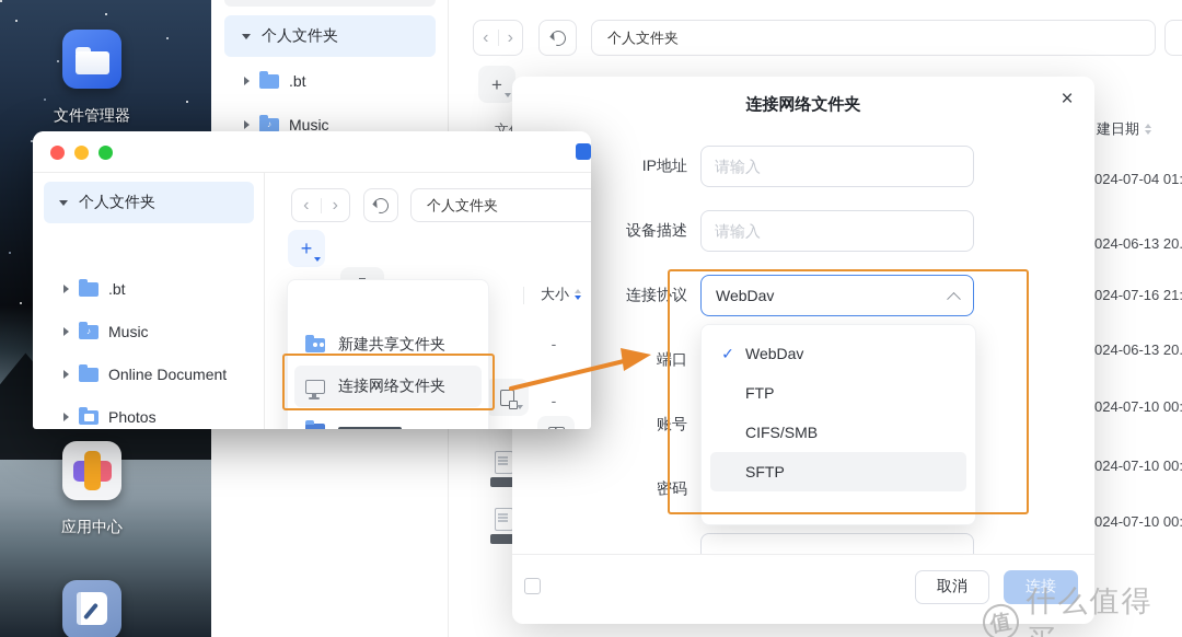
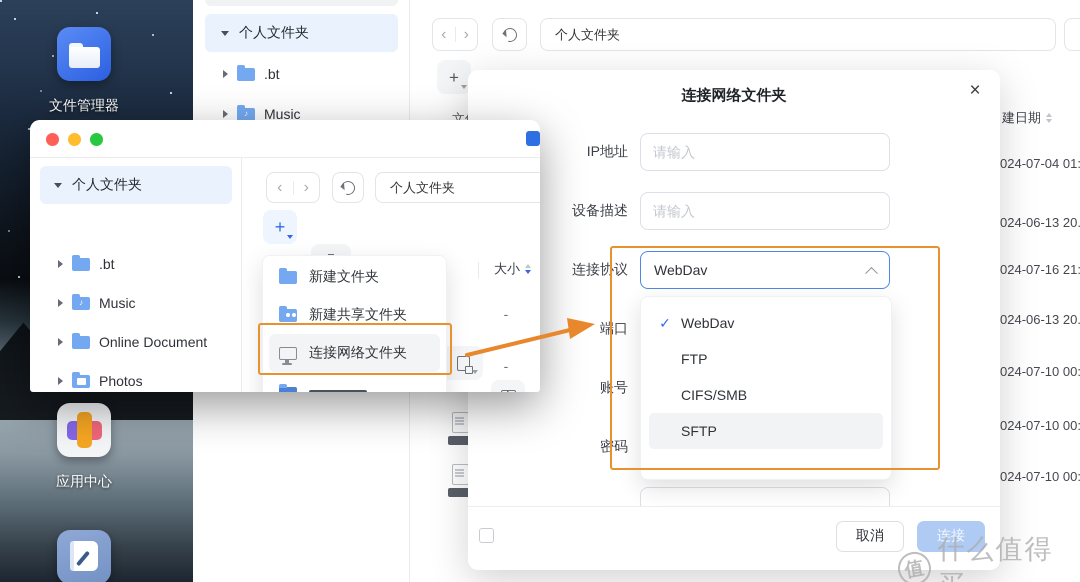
  文件管理器
  应用中心
  个人文件夹
  .bt
  ♪
  Music
  ‹
  ›
  个人文件夹
  +
  建日期
  024-07-04 01:
  024-06-13 20.
  024-07-16 21:
  024-06-13 20.
  024-07-10 00:
  024-07-10 00:
  024-07-10 00:
  连接网络文件夹
  ×
  IP地址
  请输入
  设备描述
  请输入
  连接协议
  WebDav
  端口
  账号
  密码
  ✓
  WebDav
  FTP
  CIFS/SMB
  SFTP
  取消
  连接
  个人文件夹
  .bt
  ♪
  Music
  Online Document
  Photos
  ‹
  ›
  个人文件夹
  +
  大小
  -
  -
+ 新建文件夹
  新建共享文件夹
  连接网络文件夹
  什么值得
